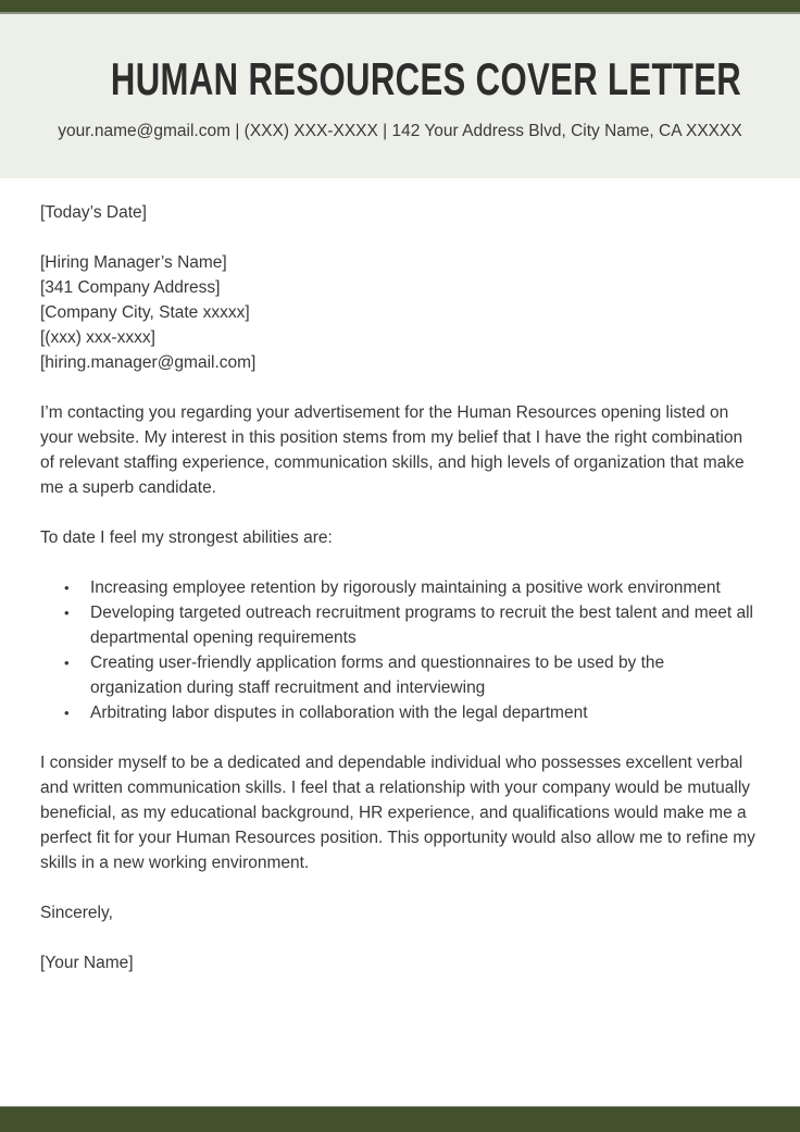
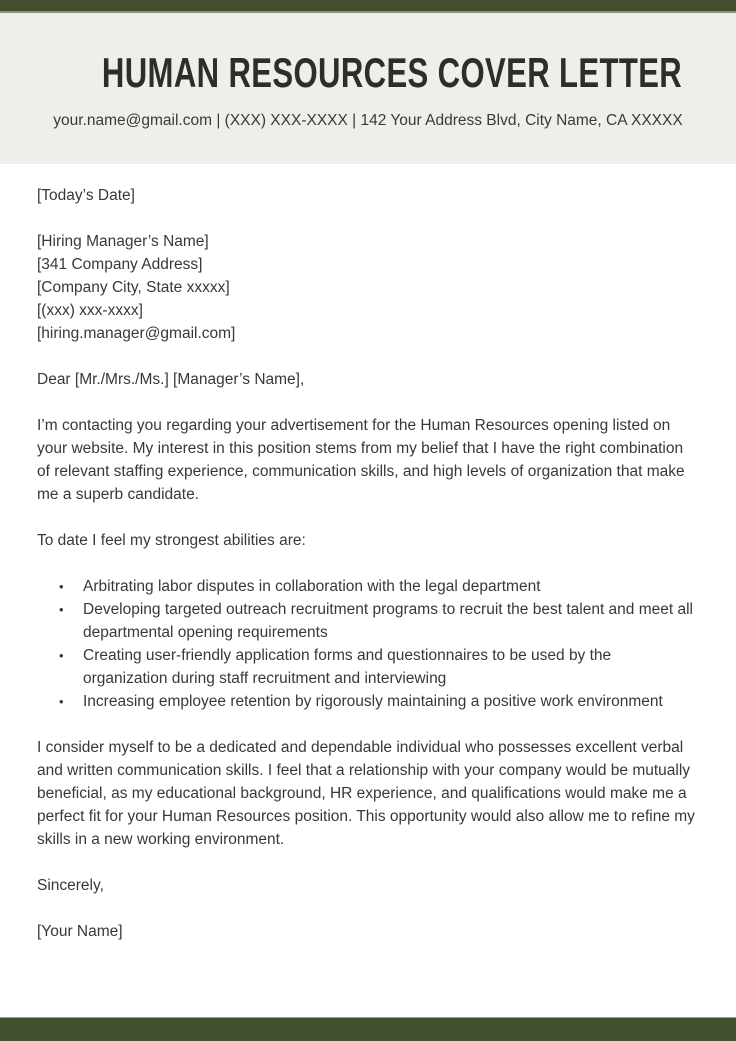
  HUMAN RESOURCES COVER LETTER
  your.name@gmail.com | (XXX) XXX-XXXX | 142 Your Address Blvd, City Name, CA XXXXX
  [Today’s Date]
  [Hiring Manager’s Name]
  [341 Company Address]
  [Company City, State xxxxx]
  [(xxx) xxx-xxxx]
  [hiring.manager@gmail.com]
+ Dear [Mr./Mrs./Ms.] [Manager’s Name],
  I’m contacting you regarding your advertisement for the Human Resources opening listed on your website. My interest in this position stems from my belief that I have the right combination of relevant staffing experience, communication skills, and high levels of organization that make me a superb candidate.
  To date I feel my strongest abilities are:
  •
- Increasing employee retention by rigorously maintaining a positive work environment
+ Arbitrating labor disputes in collaboration with the legal department
  •
  Developing targeted outreach recruitment programs to recruit the best talent and meet all departmental opening requirements
  •
  Creating user-friendly application forms and questionnaires to be used by the organization during staff recruitment and interviewing
  •
- Arbitrating labor disputes in collaboration with the legal department
+ Increasing employee retention by rigorously maintaining a positive work environment
  I consider myself to be a dedicated and dependable individual who possesses excellent verbal and written communication skills. I feel that a relationship with your company would be mutually beneficial, as my educational background, HR experience, and qualifications would make me a perfect fit for your Human Resources position. This opportunity would also allow me to refine my skills in a new working environment.
  Sincerely,
  [Your Name]
